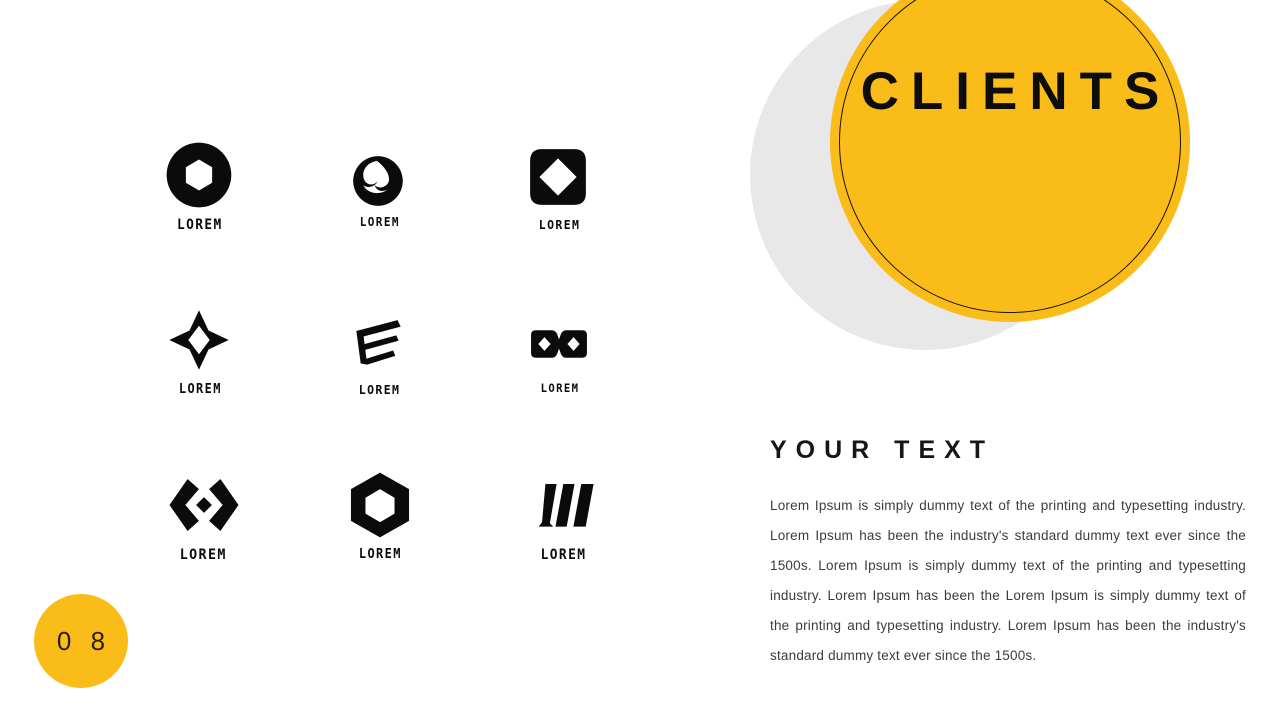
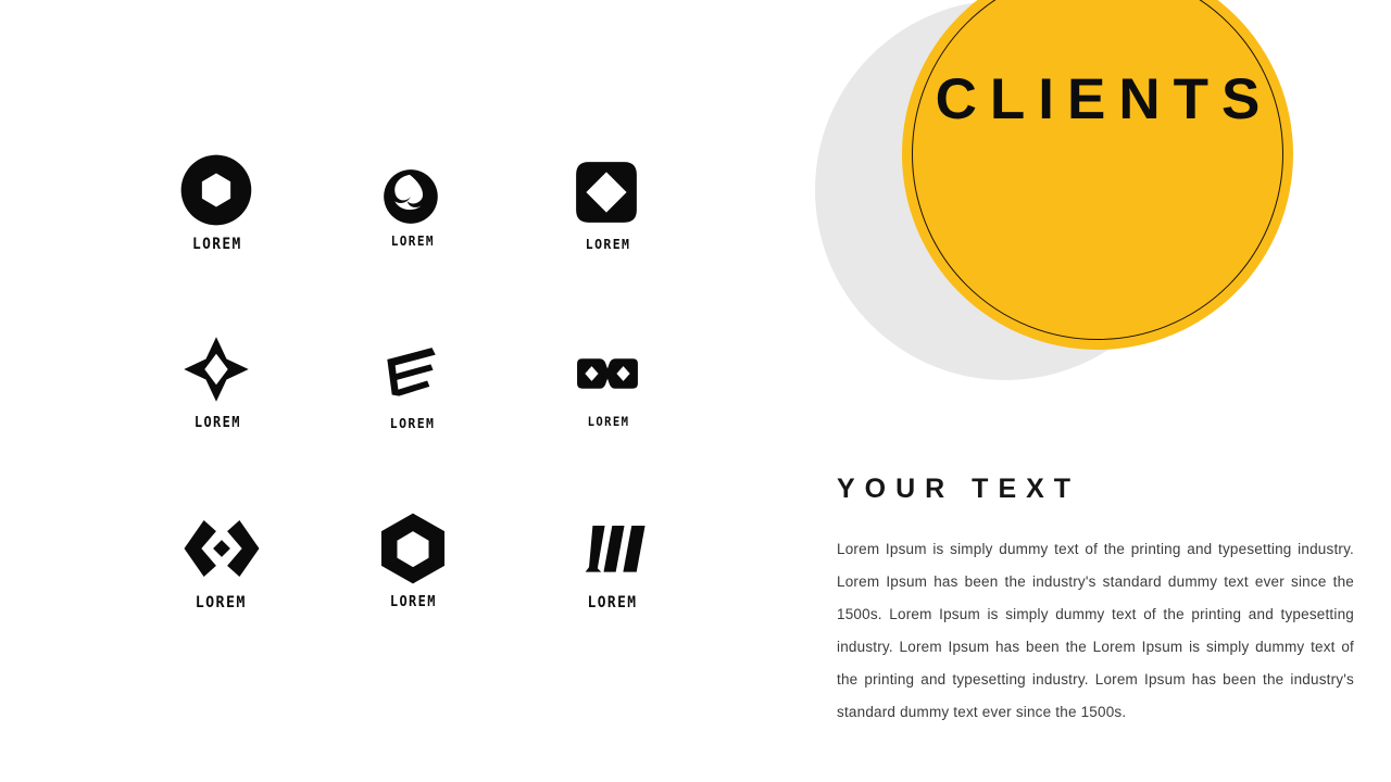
  CLIENTS
  LOREM
  LOREM
  LOREM
  LOREM
  LOREM
  LOREM
  LOREM
  LOREM
  LOREM
  YOUR TEXT
  Lorem Ipsum is simply dummy text of the printing and typesetting industry. Lorem Ipsum has been the industry's standard dummy text ever since the 1500s. Lorem Ipsum is simply dummy text of the printing and typesetting industry. Lorem Ipsum has been the Lorem Ipsum is simply dummy text of the printing and typesetting industry. Lorem Ipsum has been the industry's standard dummy text ever since the 1500s.
- 0 8
